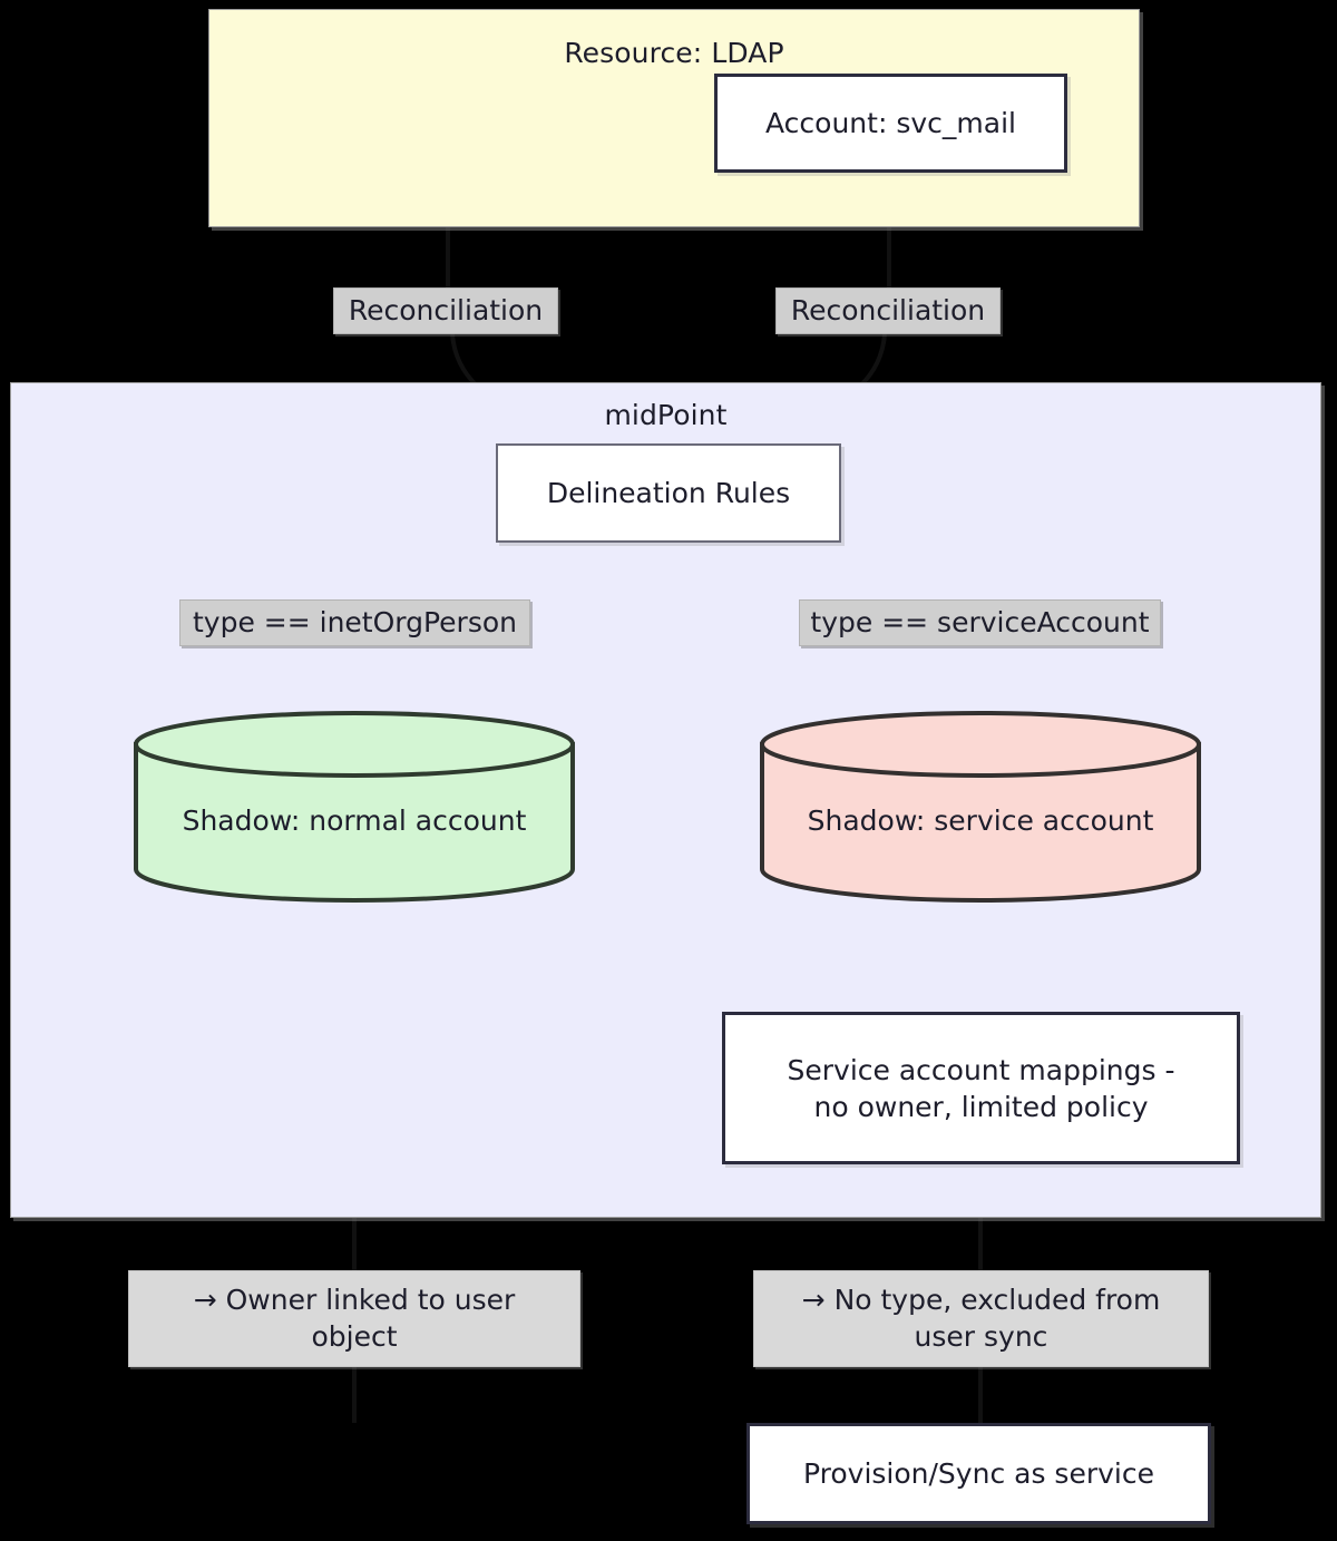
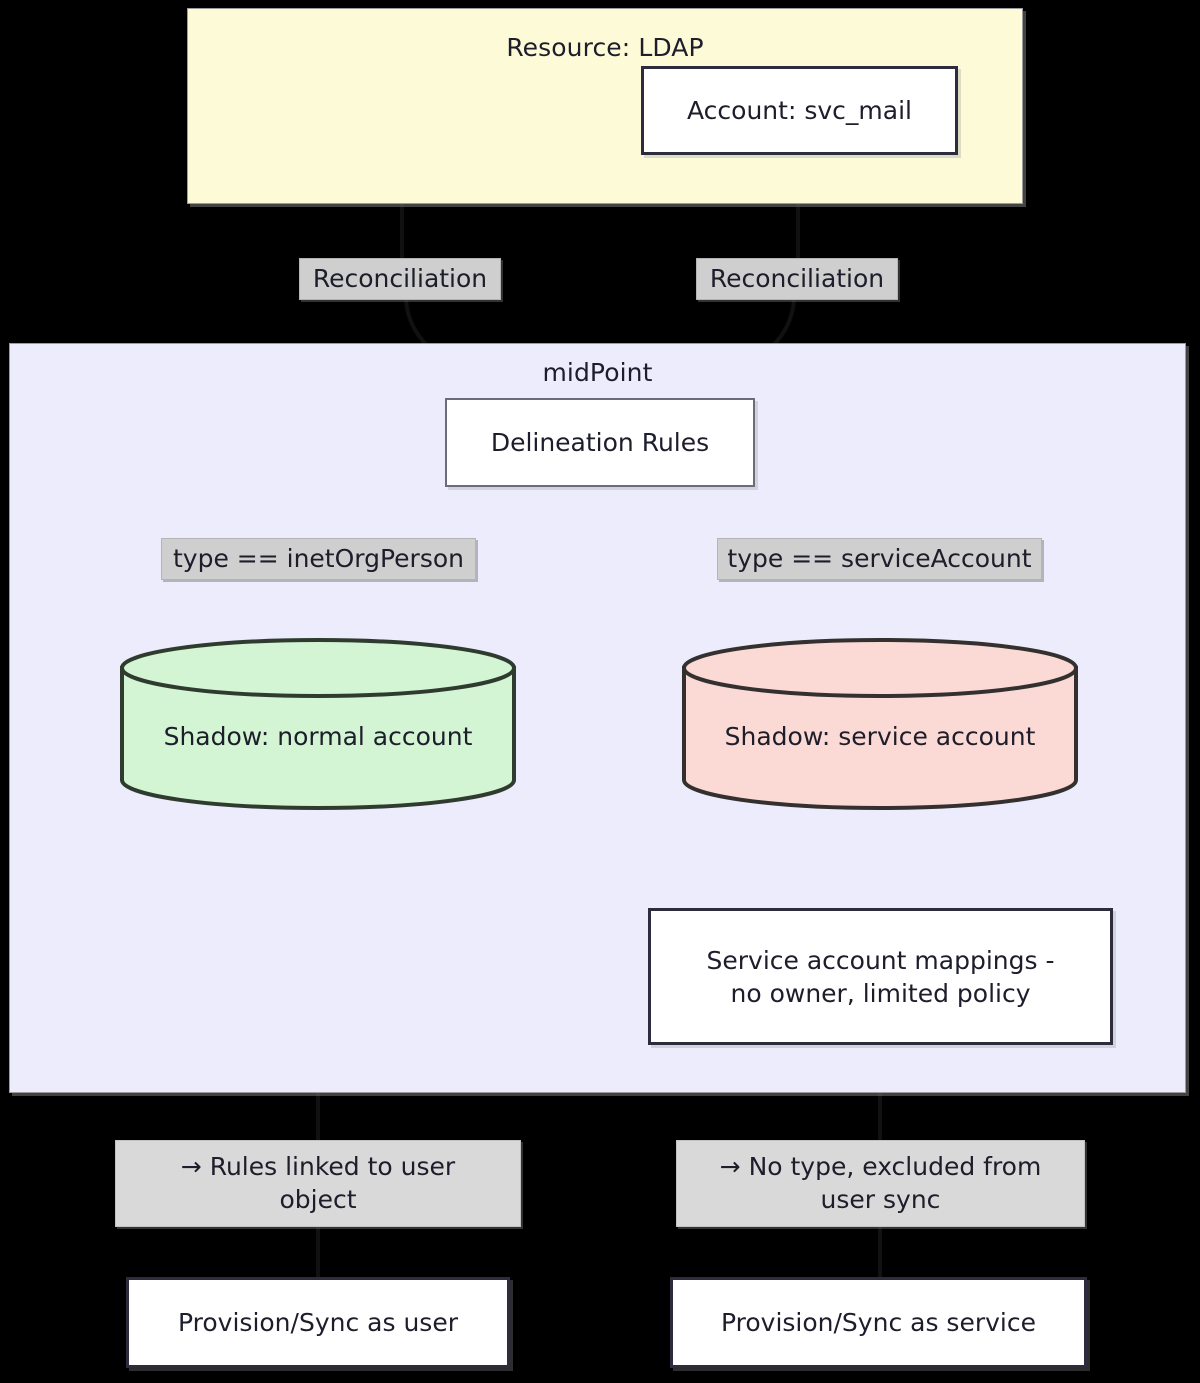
  Resource: LDAP
  Account: svc_mail
  Reconciliation
  Reconciliation
  midPoint
  Delineation Rules
  type == inetOrgPerson
  type == serviceAccount
  Shadow: normal account
  Shadow: service account
  Service account mappings -
  no owner, limited policy
- → Owner linked to user
+ → Rules linked to user
  object
  → No type, excluded from
  user sync
+ Provision/Sync as user
  Provision/Sync as service
